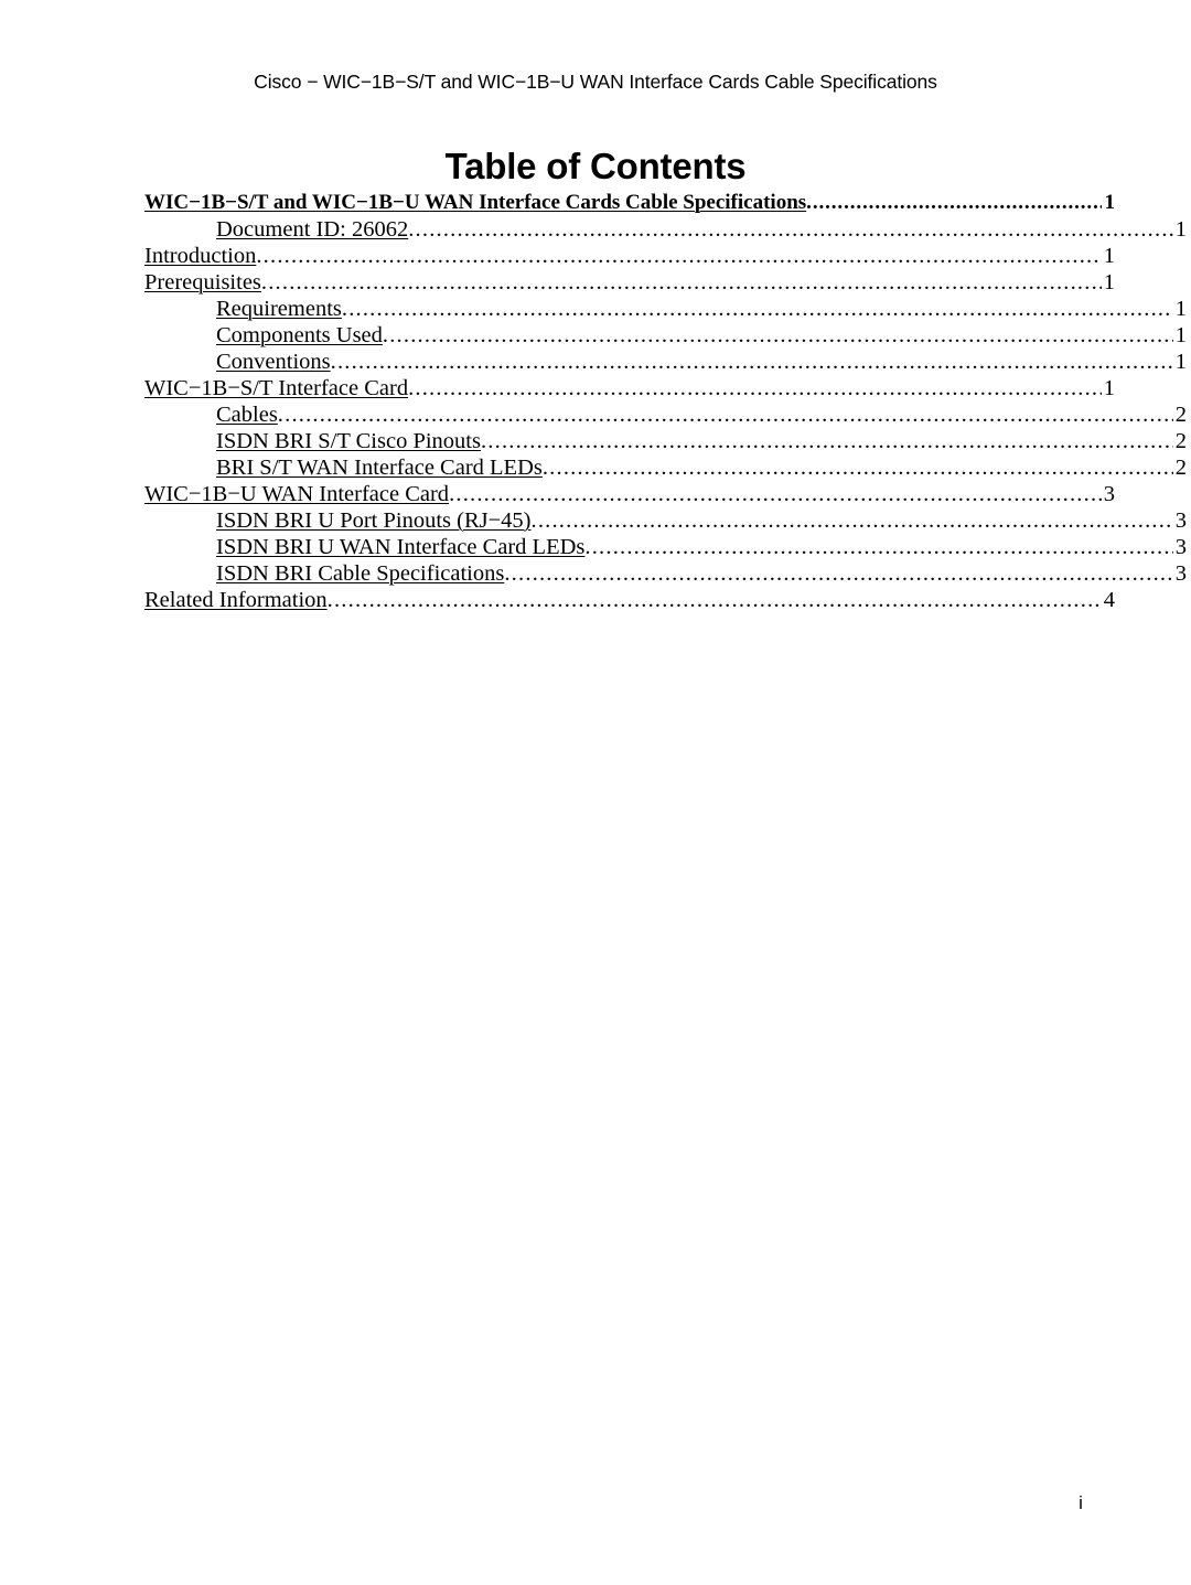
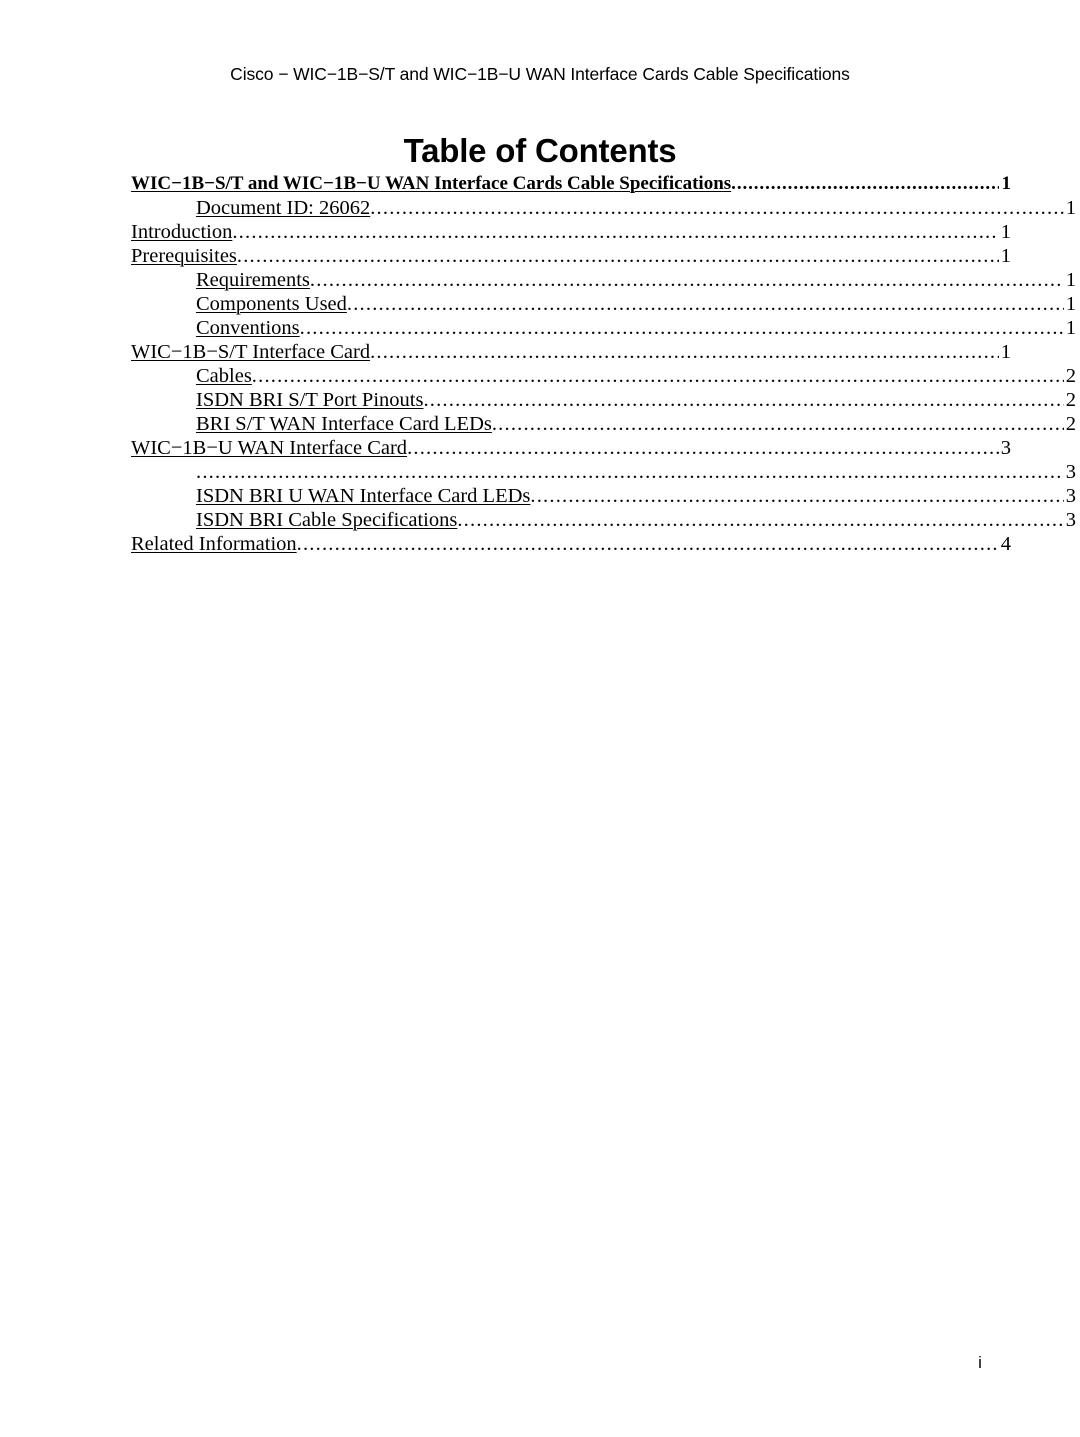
  Cisco − WIC−1B−S/T and WIC−1B−U WAN Interface Cards Cable Specifications
  Table of Contents
  WIC−1B−S/T and WIC−1B−U WAN Interface Cards Cable Specifications
  1
  Document ID: 26062
  1
  Introduction
  1
  Prerequisites
  1
  Requirements
  1
  Components Used
  1
  Conventions
  1
  WIC−1B−S/T Interface Card
  1
  Cables
  2
- ISDN BRI S/T Cisco Pinouts
+ ISDN BRI S/T Port Pinouts
  2
  BRI S/T WAN Interface Card LEDs
  2
  WIC−1B−U WAN Interface Card
  3
- ISDN BRI U Port Pinouts (RJ−45)
  3
  ISDN BRI U WAN Interface Card LEDs
  3
  ISDN BRI Cable Specifications
  3
  Related Information
  4
  i
